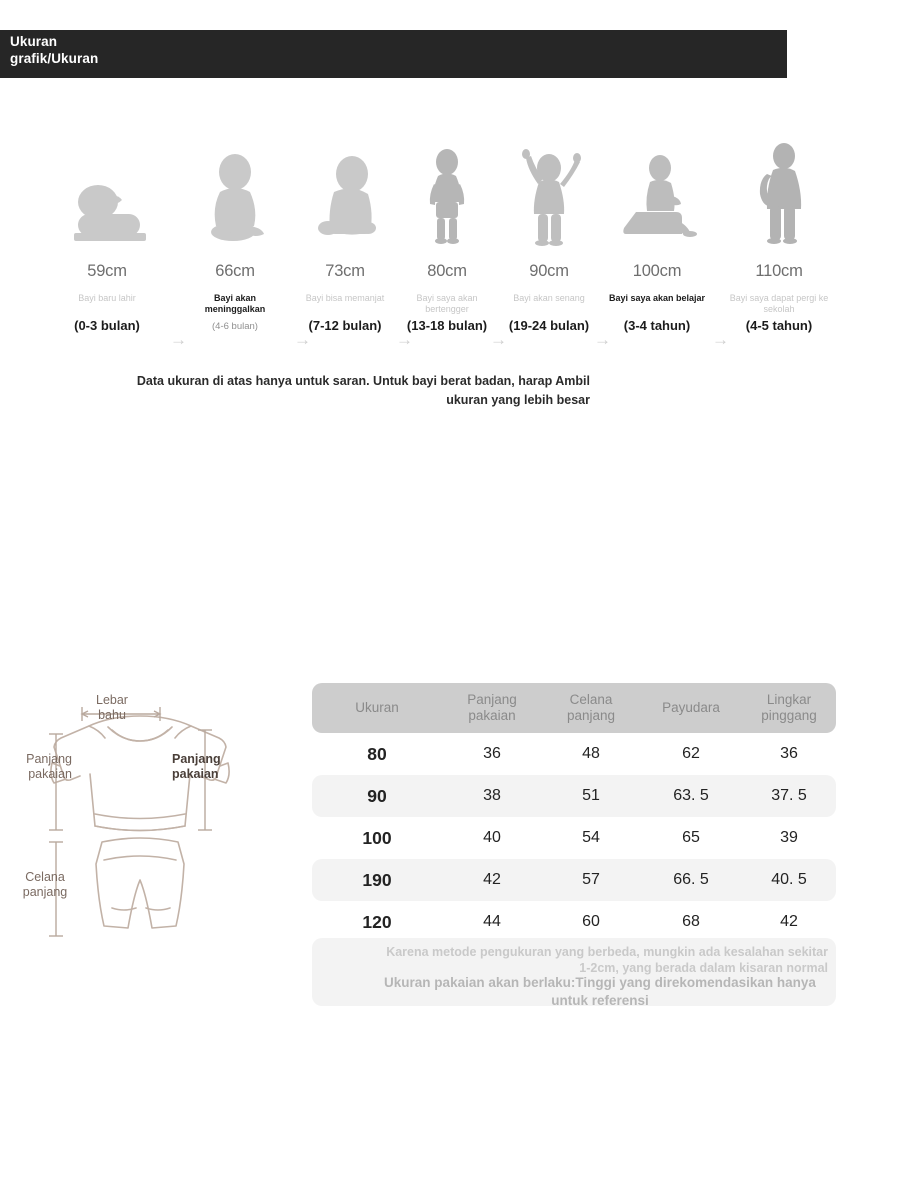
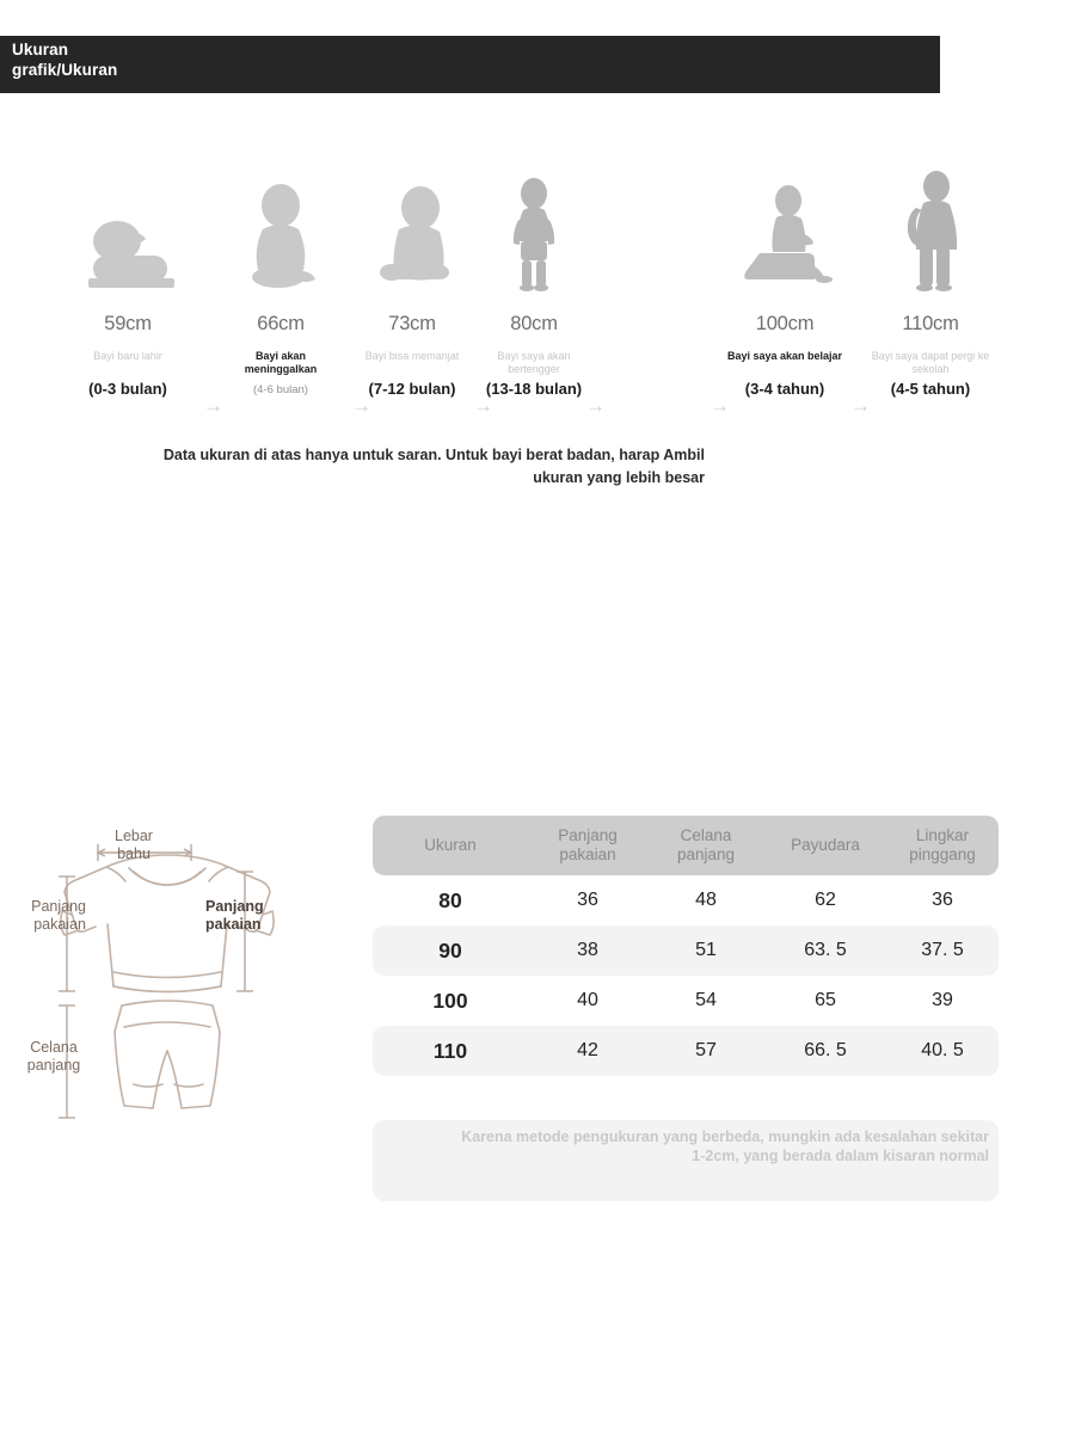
  Ukuran
  grafik/Ukuran
  59cm
  Bayi baru lahir
  (0-3 bulan)
  →
  66cm
  Bayi akan meninggalkan
  (4-6 bulan)
  →
  73cm
  Bayi bisa memanjat
  (7-12 bulan)
  →
  80cm
  Bayi saya akan bertengger
  (13-18 bulan)
  →
- 90cm
- Bayi akan senang
- (19-24 bulan)
  →
  100cm
  Bayi saya akan belajar
  (3-4 tahun)
  →
  110cm
  Bayi saya dapat pergi ke sekolah
  (4-5 tahun)
  Data ukuran di atas hanya untuk saran. Untuk bayi berat badan, harap Ambil ukuran yang lebih besar
  Lebar
  bahu
  Panjang
  pakaian
  Panjang
  pakaian
  Celana
  panjang
  Ukuran	Panjang pakaian	Celana panjang	Payudara	Lingkar pinggang
  80	36	48	62	36
  90	38	51	63. 5	37. 5
  100	40	54	65	39
- 190	42	57	66. 5	40. 5
+ 110	42	57	66. 5	40. 5
- 120	44	60	68	42
  Karena metode pengukuran yang berbeda, mungkin ada kesalahan sekitar 1-2cm, yang berada dalam kisaran normal
- Ukuran pakaian akan berlaku:Tinggi yang direkomendasikan hanya untuk referensi
